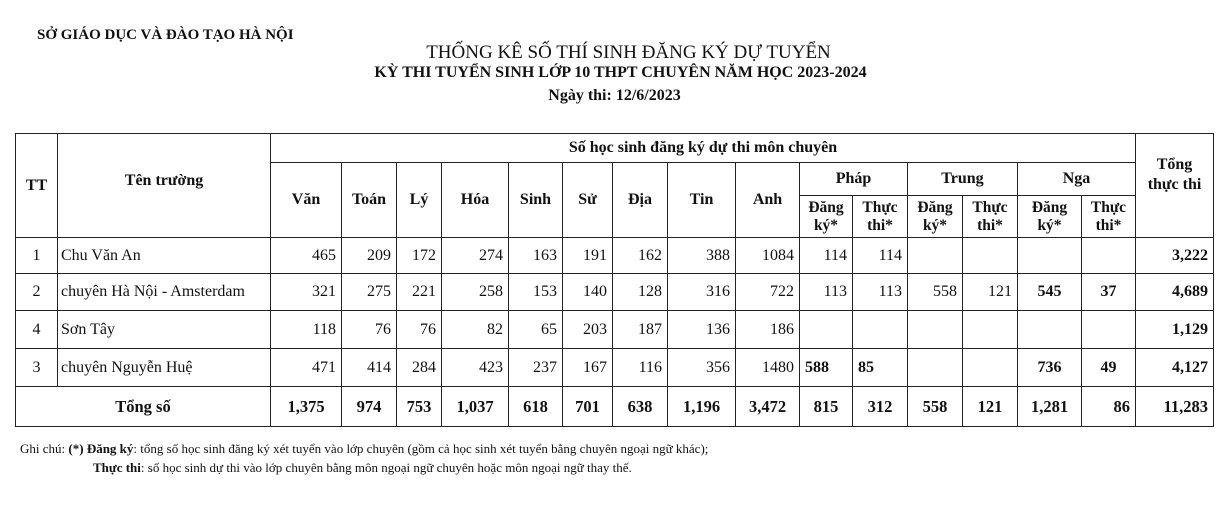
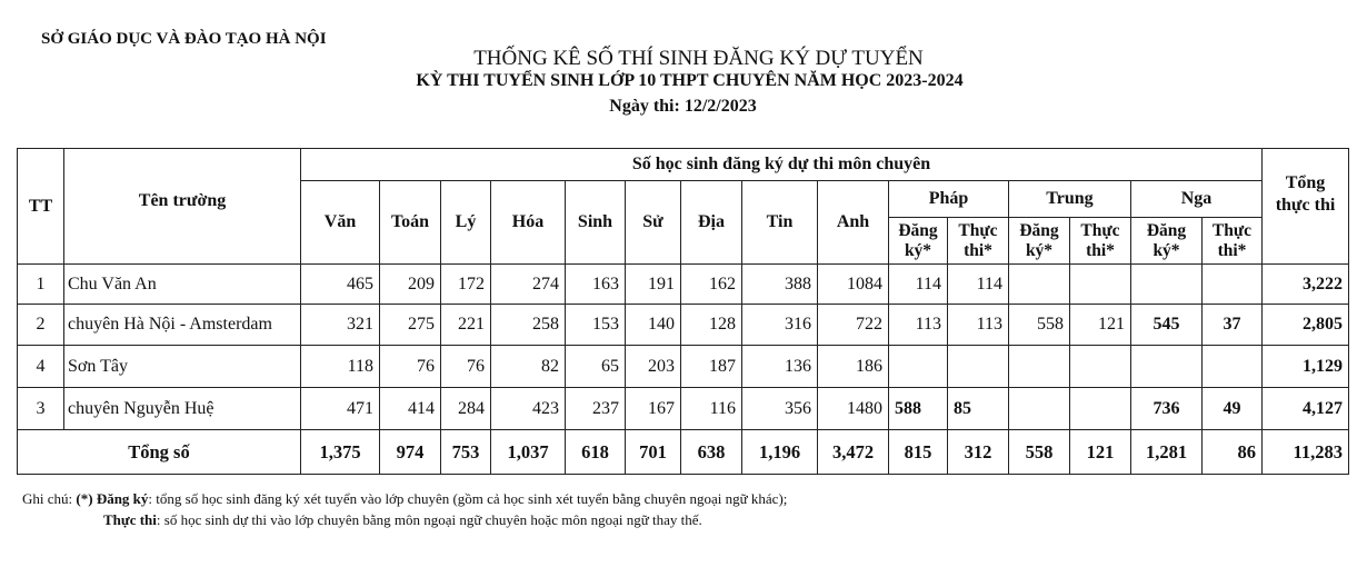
  SỞ GIÁO DỤC VÀ ĐÀO TẠO HÀ NỘI
  THỐNG KÊ SỐ THÍ SINH ĐĂNG KÝ DỰ TUYỂN
  KỲ THI TUYỂN SINH LỚP 10 THPT CHUYÊN NĂM HỌC 2023-2024
- Ngày thi: 12/6/2023
+ Ngày thi: 12/2/2023
  TT	Tên trường	Số học sinh đăng ký dự thi môn chuyên	Tổng thực thi
  Văn	Toán	Lý	Hóa	Sinh	Sử	Địa	Tin	Anh	Pháp	Trung	Nga
  Đăng ký*	Thực thi*	Đăng ký*	Thực thi*	Đăng ký*	Thực thi*
  1	Chu Văn An	465	209	172	274	163	191	162	388	1084	114	114					3,222
- 2	chuyên Hà Nội - Amsterdam	321	275	221	258	153	140	128	316	722	113	113	558	121	545	37	4,689
+ 2	chuyên Hà Nội - Amsterdam	321	275	221	258	153	140	128	316	722	113	113	558	121	545	37	2,805
  4	Sơn Tây	118	76	76	82	65	203	187	136	186							1,129
  3	chuyên Nguyễn Huệ	471	414	284	423	237	167	116	356	1480	588	85			736	49	4,127
  Tổng số	1,375	974	753	1,037	618	701	638	1,196	3,472	815	312	558	121	1,281	86	11,283
  Ghi chú: (*) Đăng ký: tổng số học sinh đăng ký xét tuyển vào lớp chuyên (gồm cả học sinh xét tuyển bằng chuyên ngoại ngữ khác);
  Thực thi: số học sinh dự thi vào lớp chuyên bằng môn ngoại ngữ chuyên hoặc môn ngoại ngữ thay thế.
